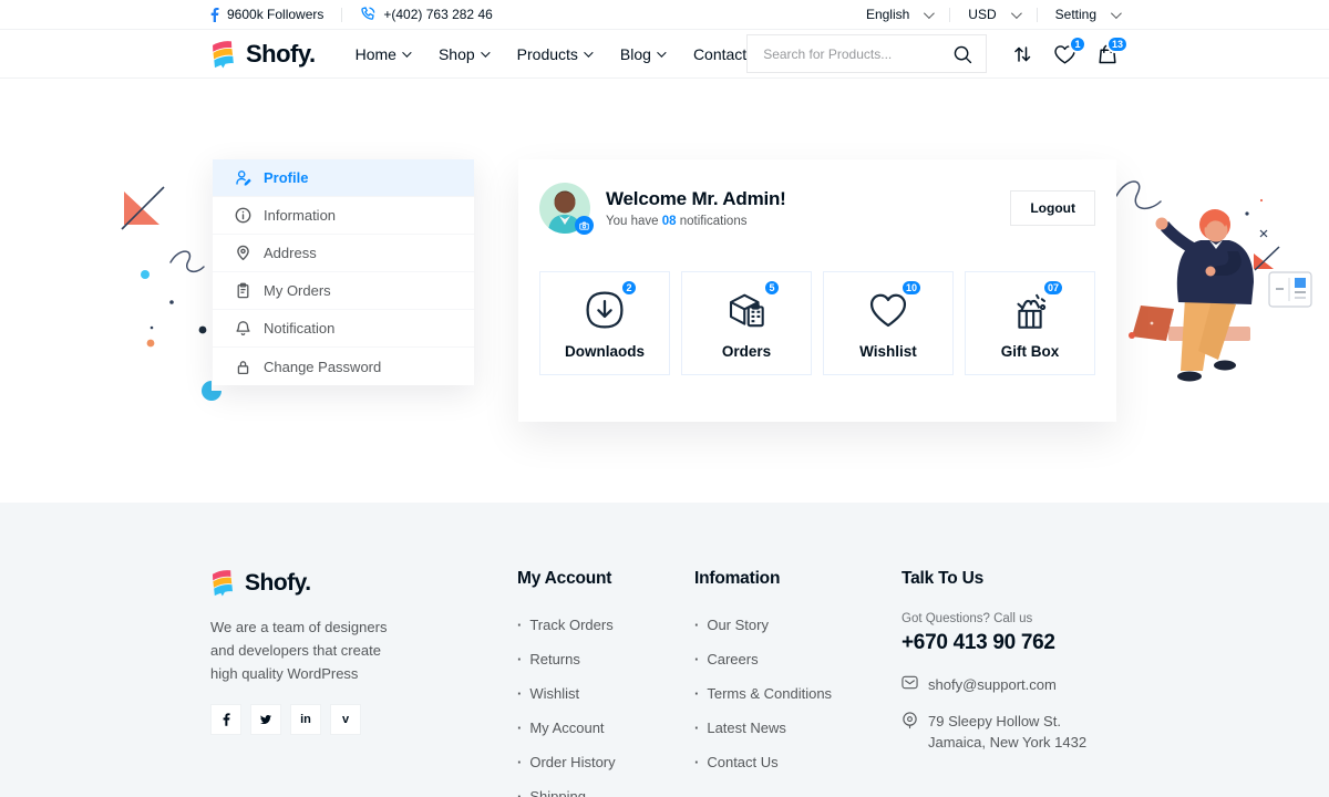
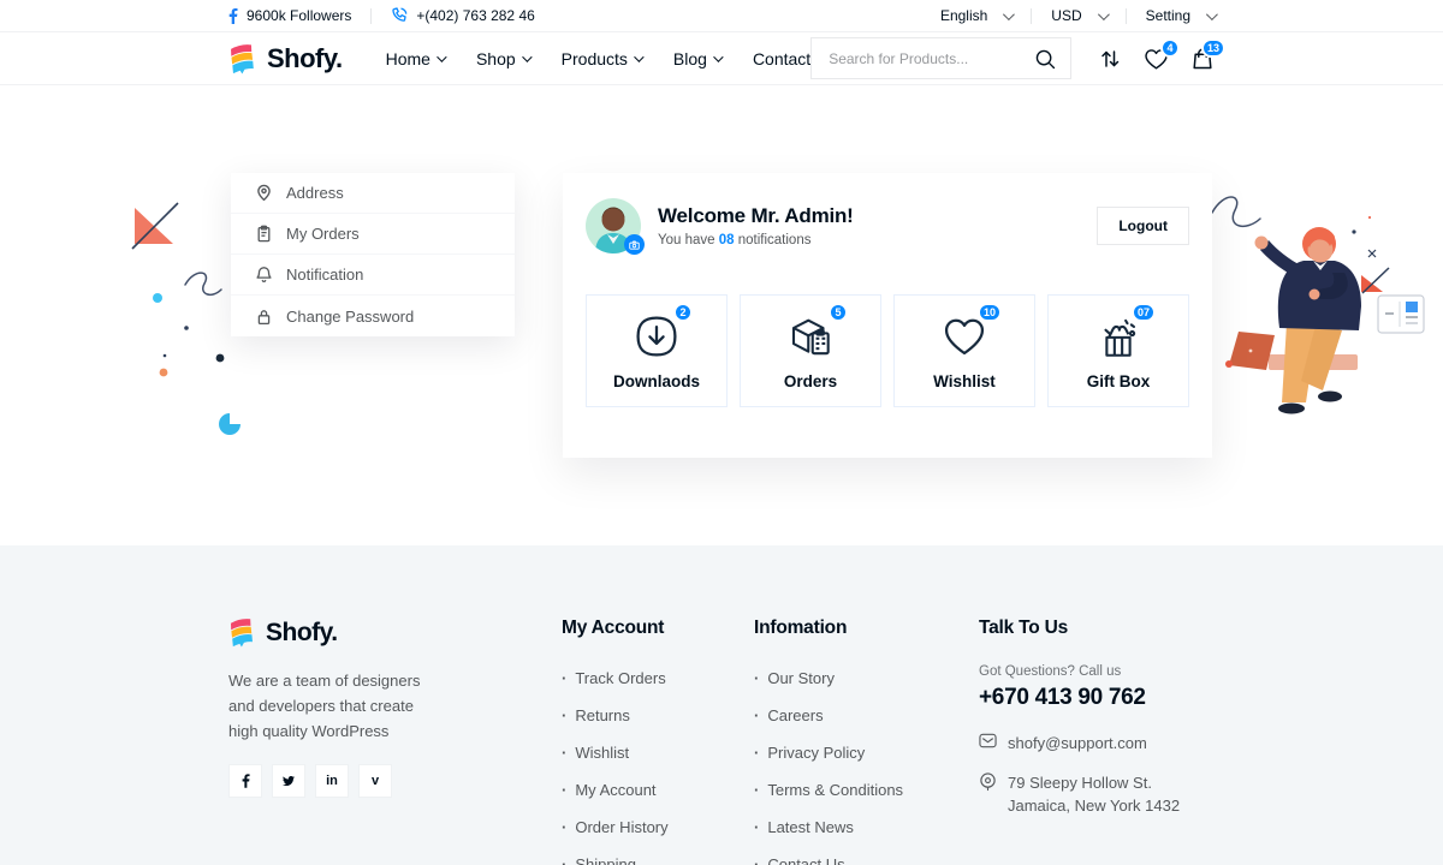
  9600k Followers
  +(402) 763 282 46
  English
  USD
  Setting
  Shofy.
  Home
  Shop
  Products
  Blog
  Contact
  Search for Products...
- 1
+ 4
  13
- Profile
- Information
  Address
  My Orders
  Notification
  Change Password
  Welcome Mr. Admin!
  You have 08 notifications
  Logout
  2
  Downlaods
  5
  Orders
  10
  Wishlist
  07
  Gift Box
  Shofy.
  We are a team of designers and developers that create high quality WordPress
  in
  v
  My Account
  Track Orders
  Returns
  Wishlist
  My Account
  Order History
  Shipping
  Infomation
  Our Story
  Careers
+ Privacy Policy
  Terms & Conditions
  Latest News
  Contact Us
  Talk To Us
  Got Questions? Call us
  +670 413 90 762
  shofy@support.com
  79 Sleepy Hollow St.
  Jamaica, New York 1432
